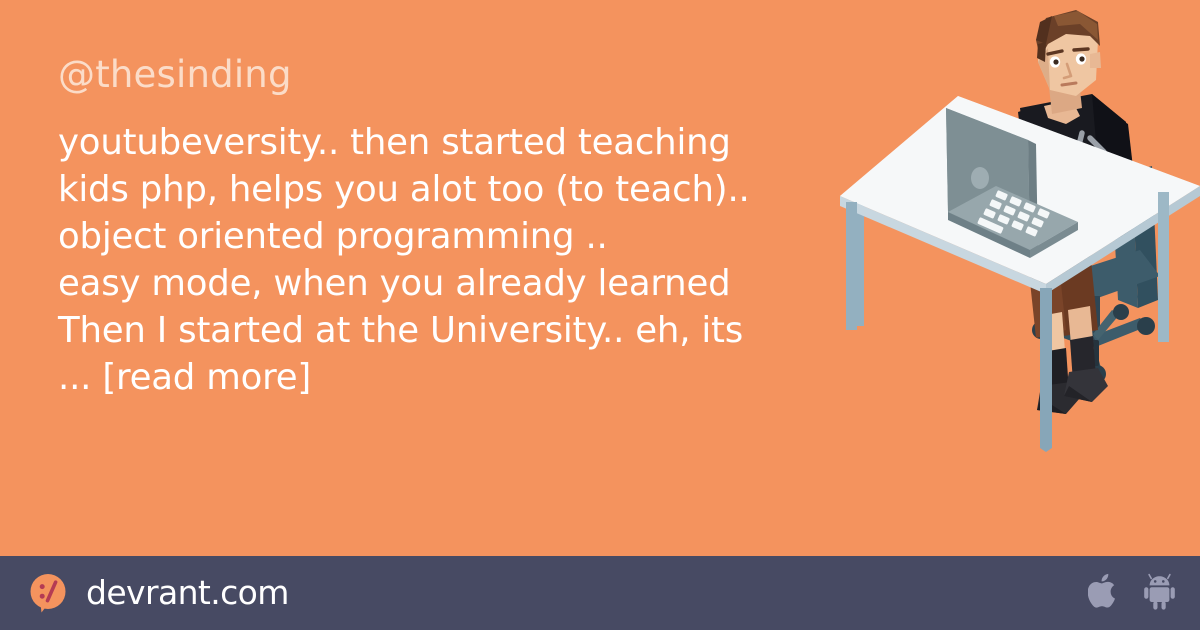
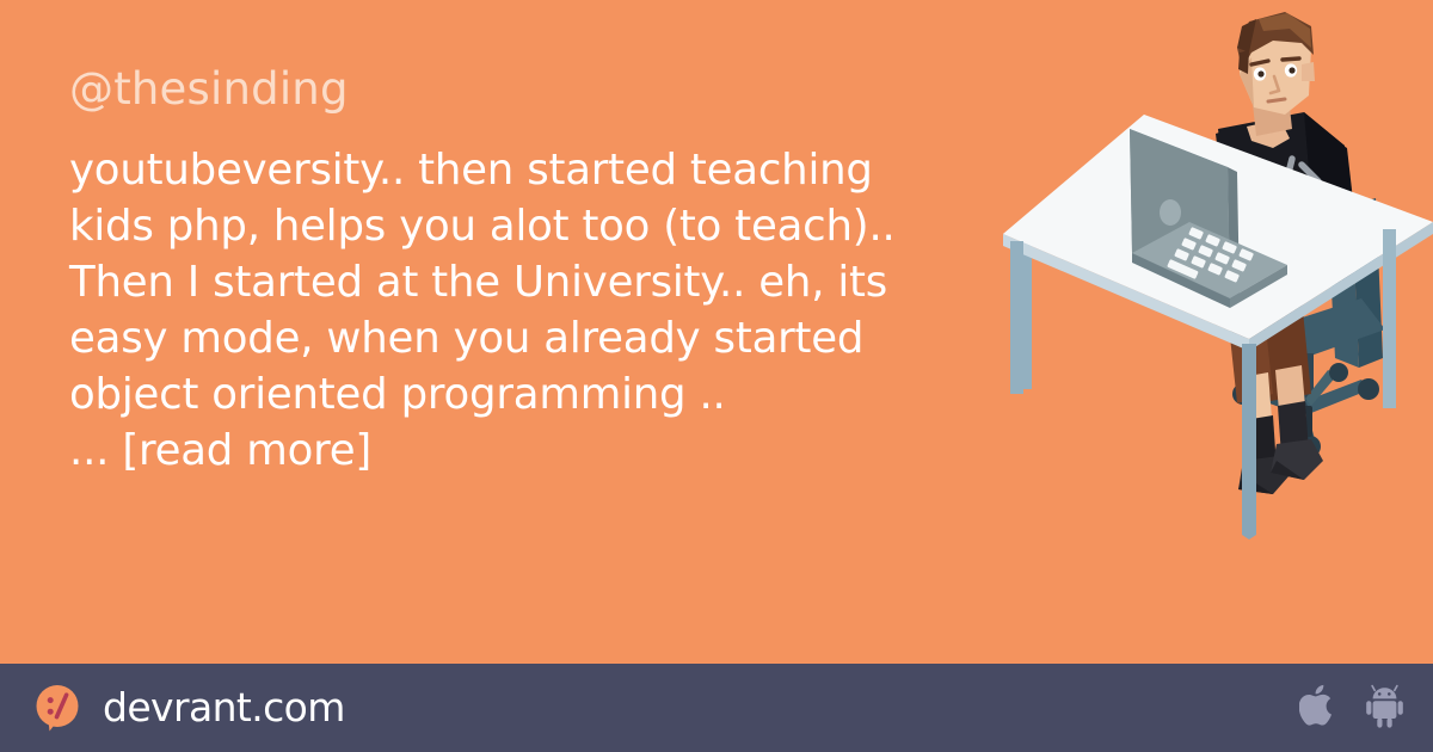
  @thesinding
  youtubeversity.. then started teaching
  kids php, helps you alot too (to teach)..
- object oriented programming ..
+ Then I started at the University.. eh, its
- easy mode, when you already learned
+ easy mode, when you already started
- Then I started at the University.. eh, its
+ object oriented programming ..
  ... [read more]
  devrant.com
